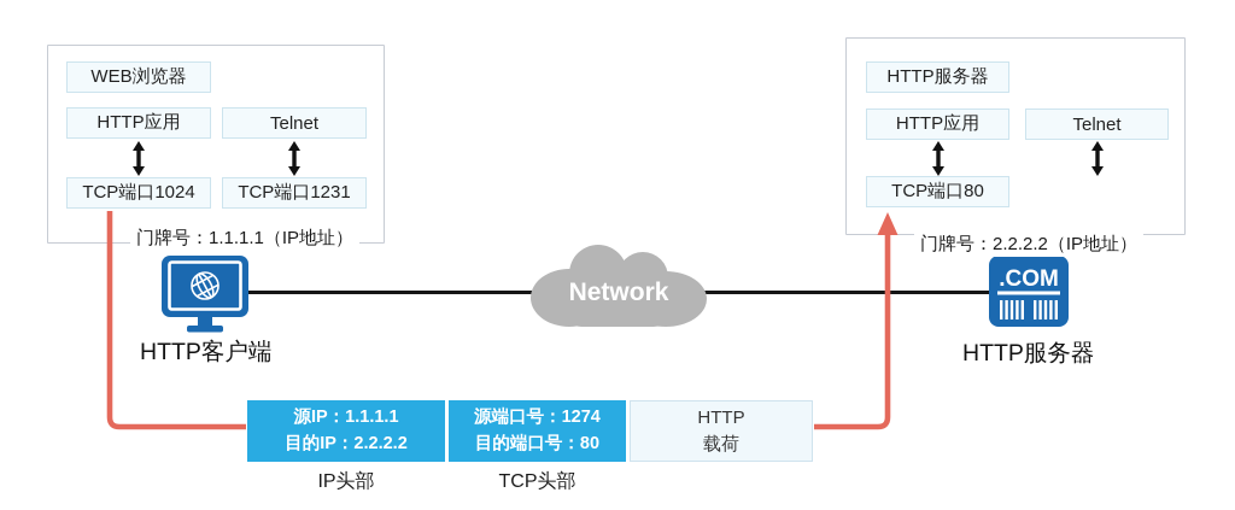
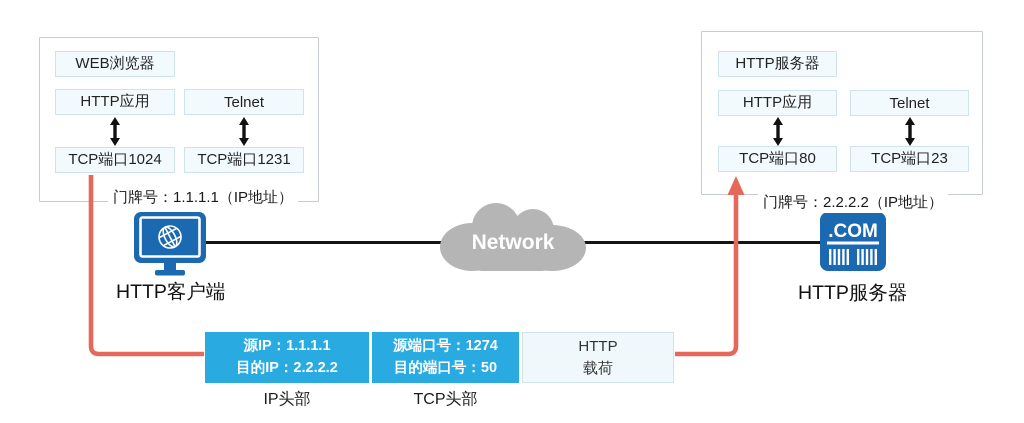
  WEB浏览器
  HTTP应用
  Telnet
  TCP端口1024
  TCP端口1231
  门牌号：1.1.1.1（IP地址）
  HTTP服务器
  HTTP应用
  Telnet
  TCP端口80
+ TCP端口23
  门牌号：2.2.2.2（IP地址）
  HTTP客户端
  Network
  .COM
  HTTP服务器
  源IP：1.1.1.1
  目的IP：2.2.2.2
  源端口号：1274
- 目的端口号：80
+ 目的端口号：50
  HTTP
  载荷
  IP头部
  TCP头部
